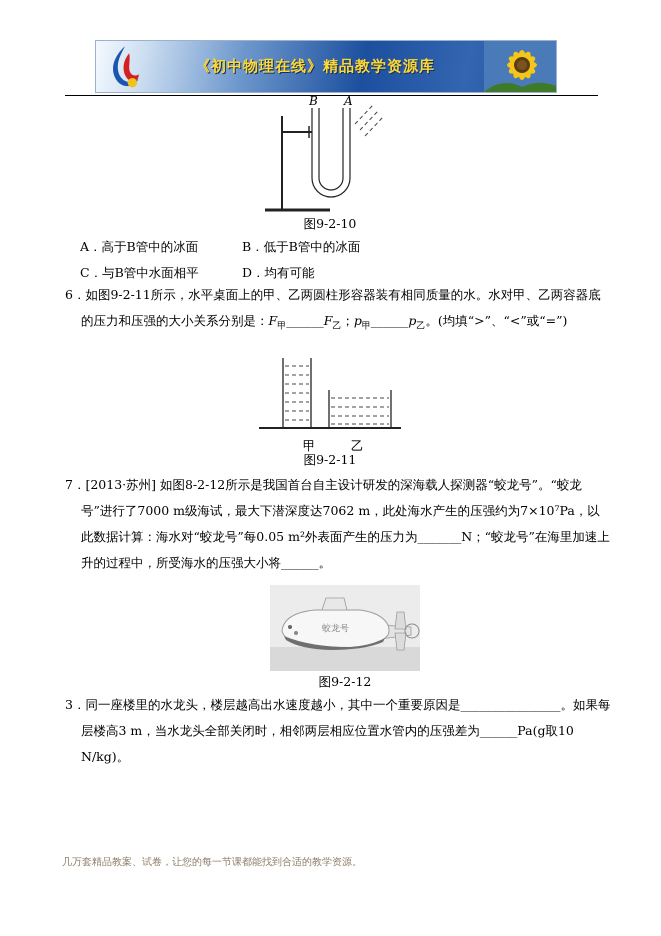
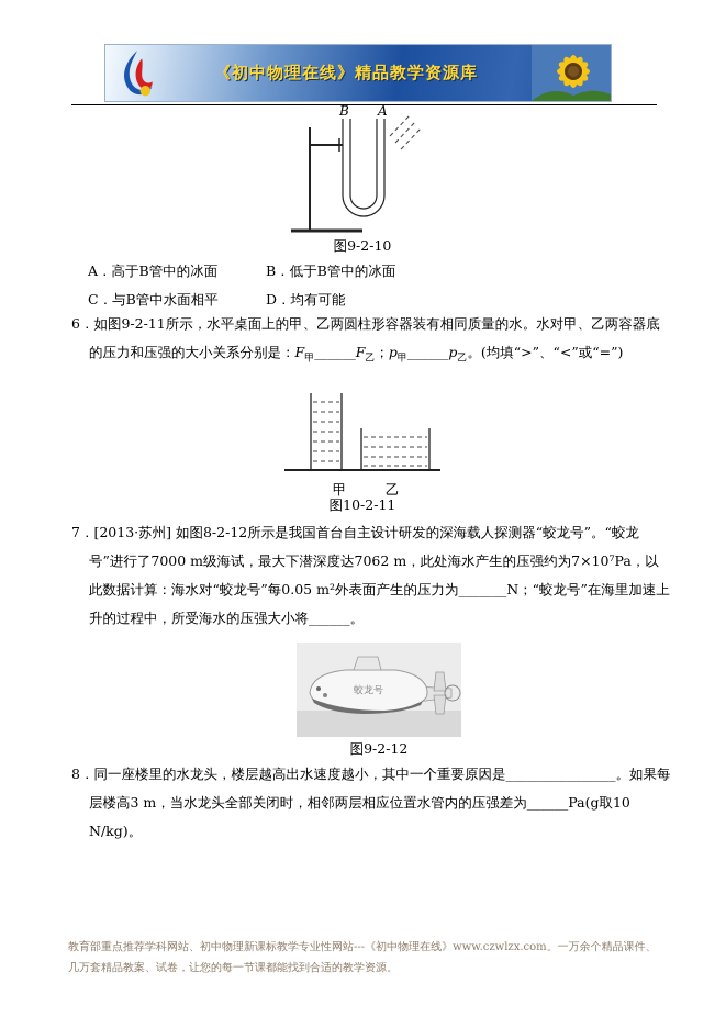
  《初中物理在线》精品教学资源库
  B
  A
  图9-2-10
  A．高于B管中的冰面 B．低于B管中的冰面
  C．与B管中水面相平 D．均有可能
  6．如图9-2-11所示，水平桌面上的甲、乙两圆柱形容器装有相同质量的水。水对甲、乙两容器底的压力和压强的大小关系分别是：F甲______F乙；p甲______p乙。(均填“>”、“<”或“=”)
  甲
  乙
- 图9-2-11
+ 图10-2-11
  7．[2013·苏州] 如图8-2-12所示是我国首台自主设计研发的深海载人探测器“蛟龙号”。“蛟龙号”进行了7000 m级海试，最大下潜深度达7062 m，此处海水产生的压强约为7×10⁷Pa，以此数据计算：海水对“蛟龙号”每0.05 m²外表面产生的压力为_______N；“蛟龙号”在海里加速上升的过程中，所受海水的压强大小将______。
  蛟龙号
  图9-2-12
- 3．同一座楼里的水龙头，楼层越高出水速度越小，其中一个重要原因是________________。如果每层楼高3 m，当水龙头全部关闭时，相邻两层相应位置水管内的压强差为______Pa(g取10 N/kg)。
+ 8．同一座楼里的水龙头，楼层越高出水速度越小，其中一个重要原因是________________。如果每层楼高3 m，当水龙头全部关闭时，相邻两层相应位置水管内的压强差为______Pa(g取10 N/kg)。
+ 教育部重点推荐学科网站、初中物理新课标教学专业性网站---《初中物理在线》www.czwlzx.com。一万余个精品课件、
  几万套精品教案、试卷，让您的每一节课都能找到合适的教学资源。
